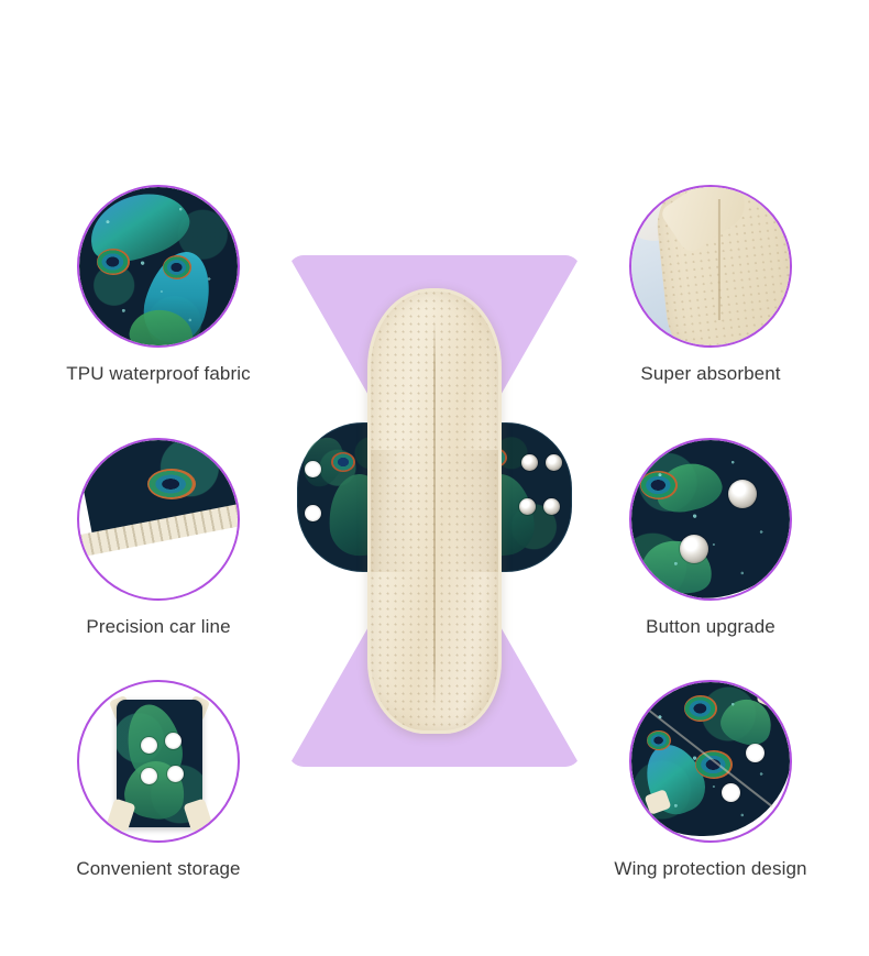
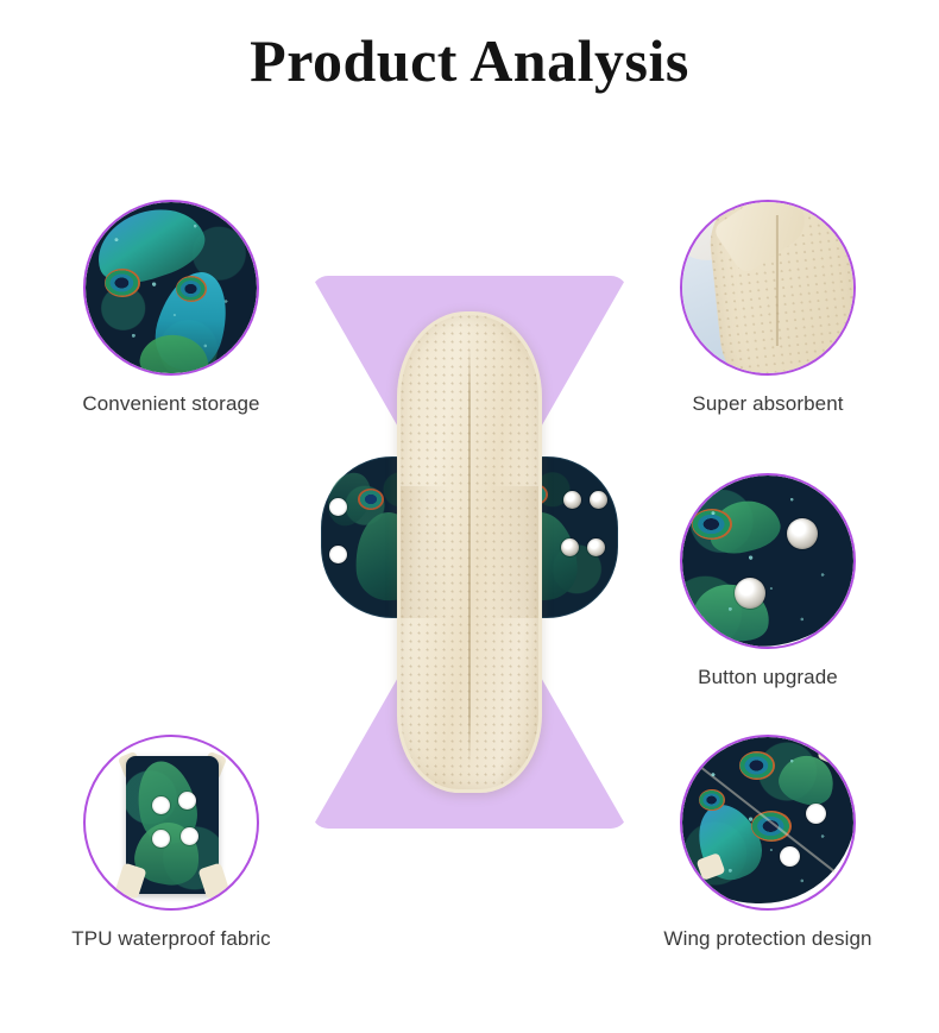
+ Product Analysis
- TPU waterproof fabric
+ Convenient storage
- Precision car line
- Convenient storage
+ TPU waterproof fabric
  Super absorbent
  Button upgrade
  Wing protection design
